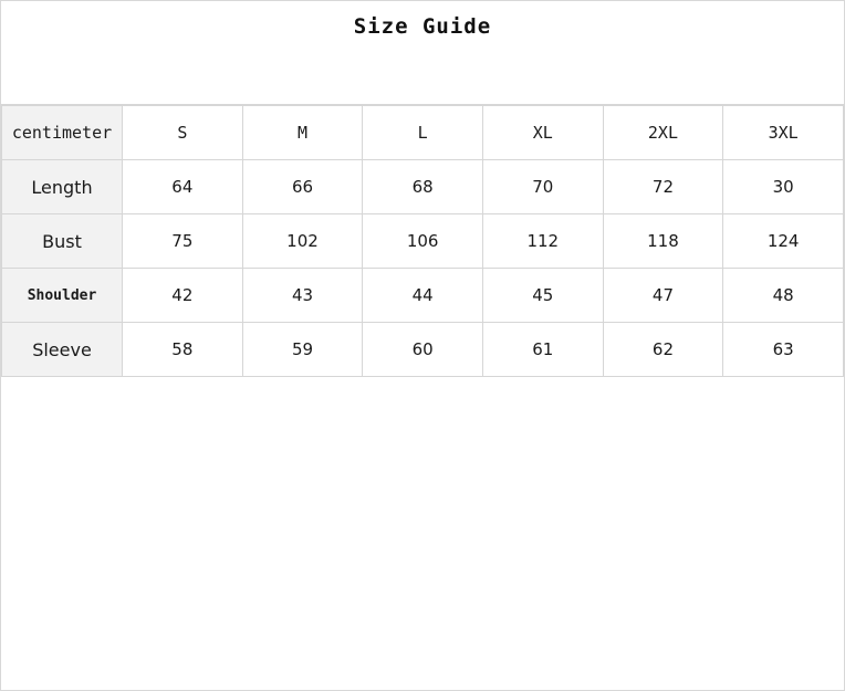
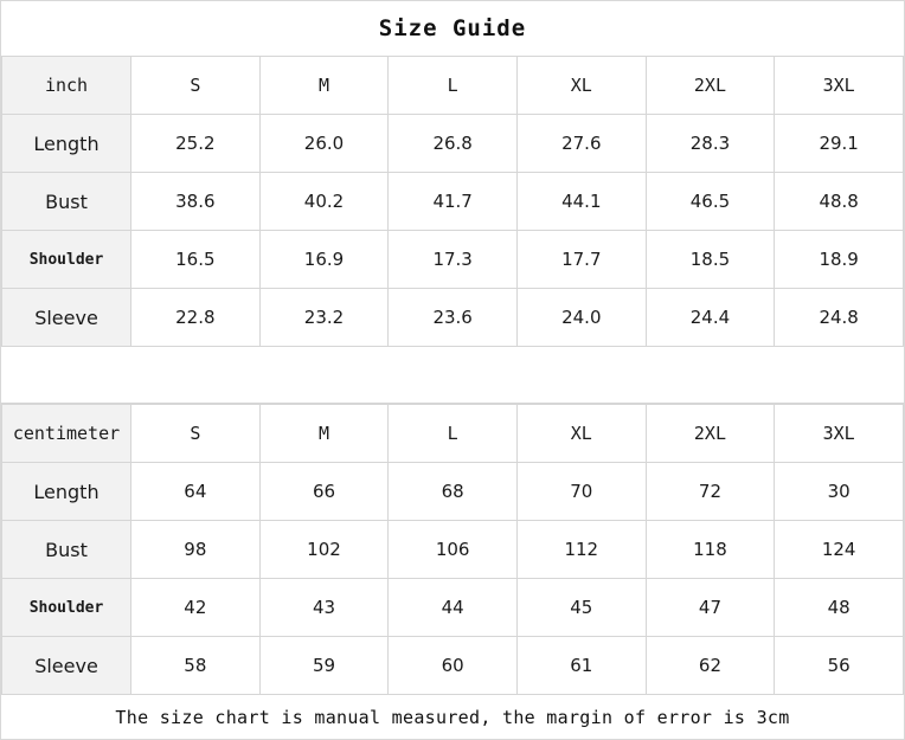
  Size Guide
+ inch	S	M	L	XL	2XL	3XL
+ Length	25.2	26.0	26.8	27.6	28.3	29.1
+ Bust	38.6	40.2	41.7	44.1	46.5	48.8
+ Shoulder	16.5	16.9	17.3	17.7	18.5	18.9
+ Sleeve	22.8	23.2	23.6	24.0	24.4	24.8
  centimeter	S	M	L	XL	2XL	3XL
  Length	64	66	68	70	72	30
- Bust	75	102	106	112	118	124
+ Bust	98	102	106	112	118	124
  Shoulder	42	43	44	45	47	48
- Sleeve	58	59	60	61	62	63
+ Sleeve	58	59	60	61	62	56
+ The size chart is manual measured, the margin of error is 3cm
